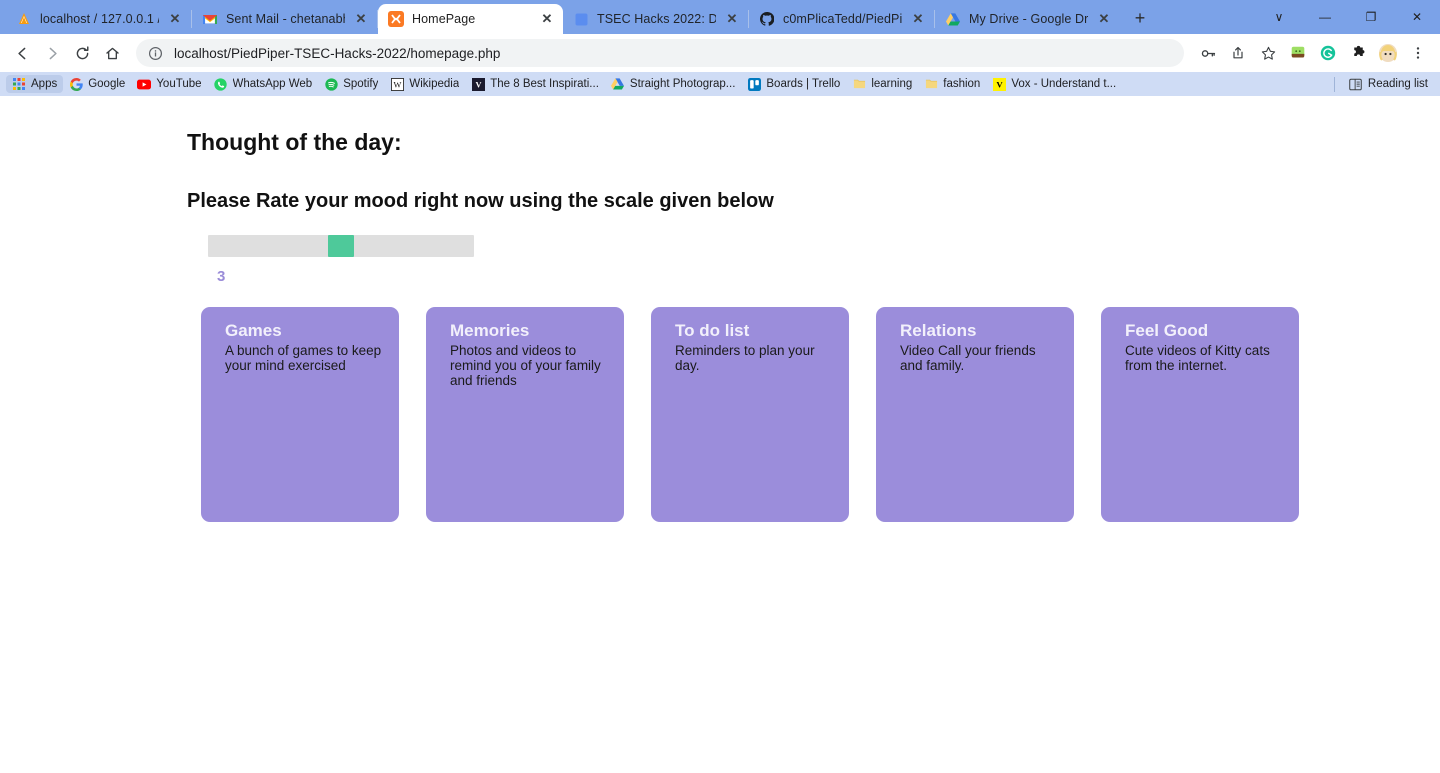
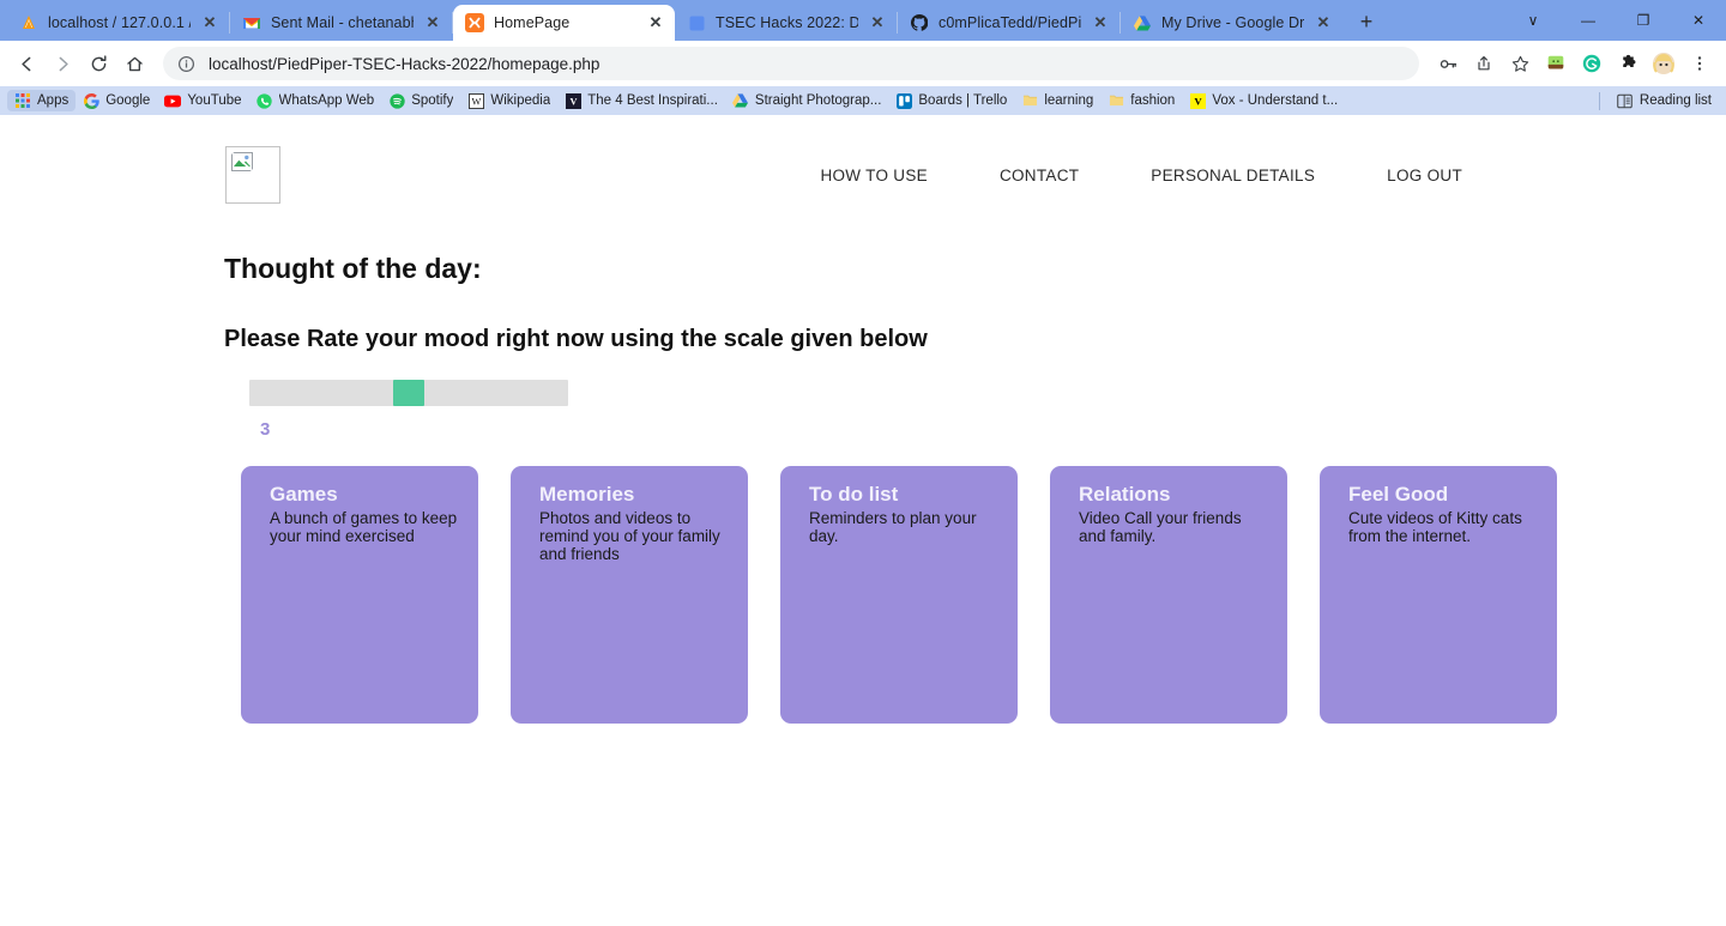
  localhost / 127.0.0.1
  ✕
  Sent Mail - chetanab
  ✕
  HomePage
  ✕
  ✕
  c0mPlicaTedd/PiedPi
  ✕
  My Drive - Google Dr
  ✕
  +
  ∨
  —
  ❐
  ✕
  localhost/PiedPiper-TSEC-Hacks-2022/homepage.php
  Apps
  Google
  YouTube
  WhatsApp Web
  Spotify
  W
  Wikipedia
  V
- The 8 Best Inspirati...
+ The 4 Best Inspirati...
  Straight Photograp...
  Boards | Trello
  learning
  fashion
  V
  Vox - Understand t...
  Reading list
+ HOW TO USE
+ CONTACT
+ PERSONAL DETAILS
+ LOG OUT
  Thought of the day:
  Please Rate your mood right now using the scale given below
  3
  Games
  A bunch of games to keep your mind exercised
  Memories
  Photos and videos to remind you of your family and friends
  To do list
  Reminders to plan your day.
  Relations
  Video Call your friends and family.
  Feel Good
  Cute videos of Kitty cats from the internet.
